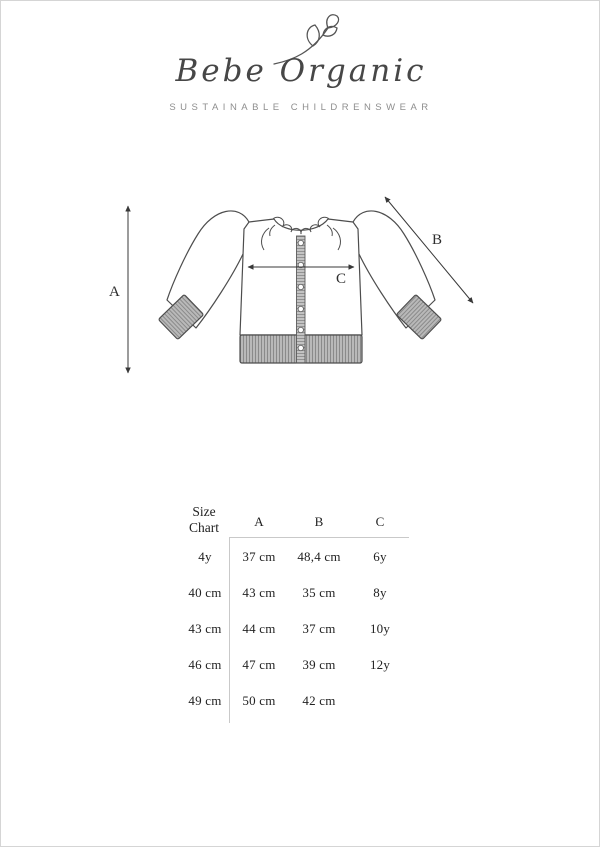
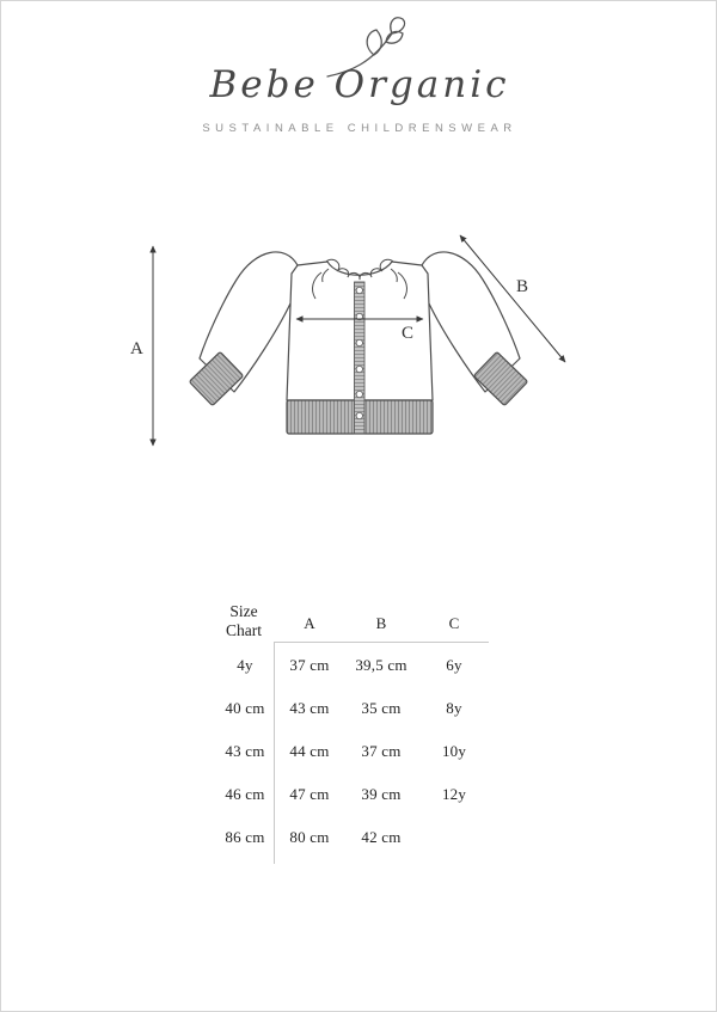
  Bebe Organic
  SUSTAINABLE CHILDRENSWEAR
  A
  B
  C
  Size Chart
  A
  B
  C
  4y
  37 cm
- 48,4 cm
+ 39,5 cm
  6y
  40 cm
  43 cm
  35 cm
  8y
  43 cm
  44 cm
  37 cm
  10y
  46 cm
  47 cm
  39 cm
  12y
- 49 cm
+ 86 cm
- 50 cm
+ 80 cm
  42 cm
